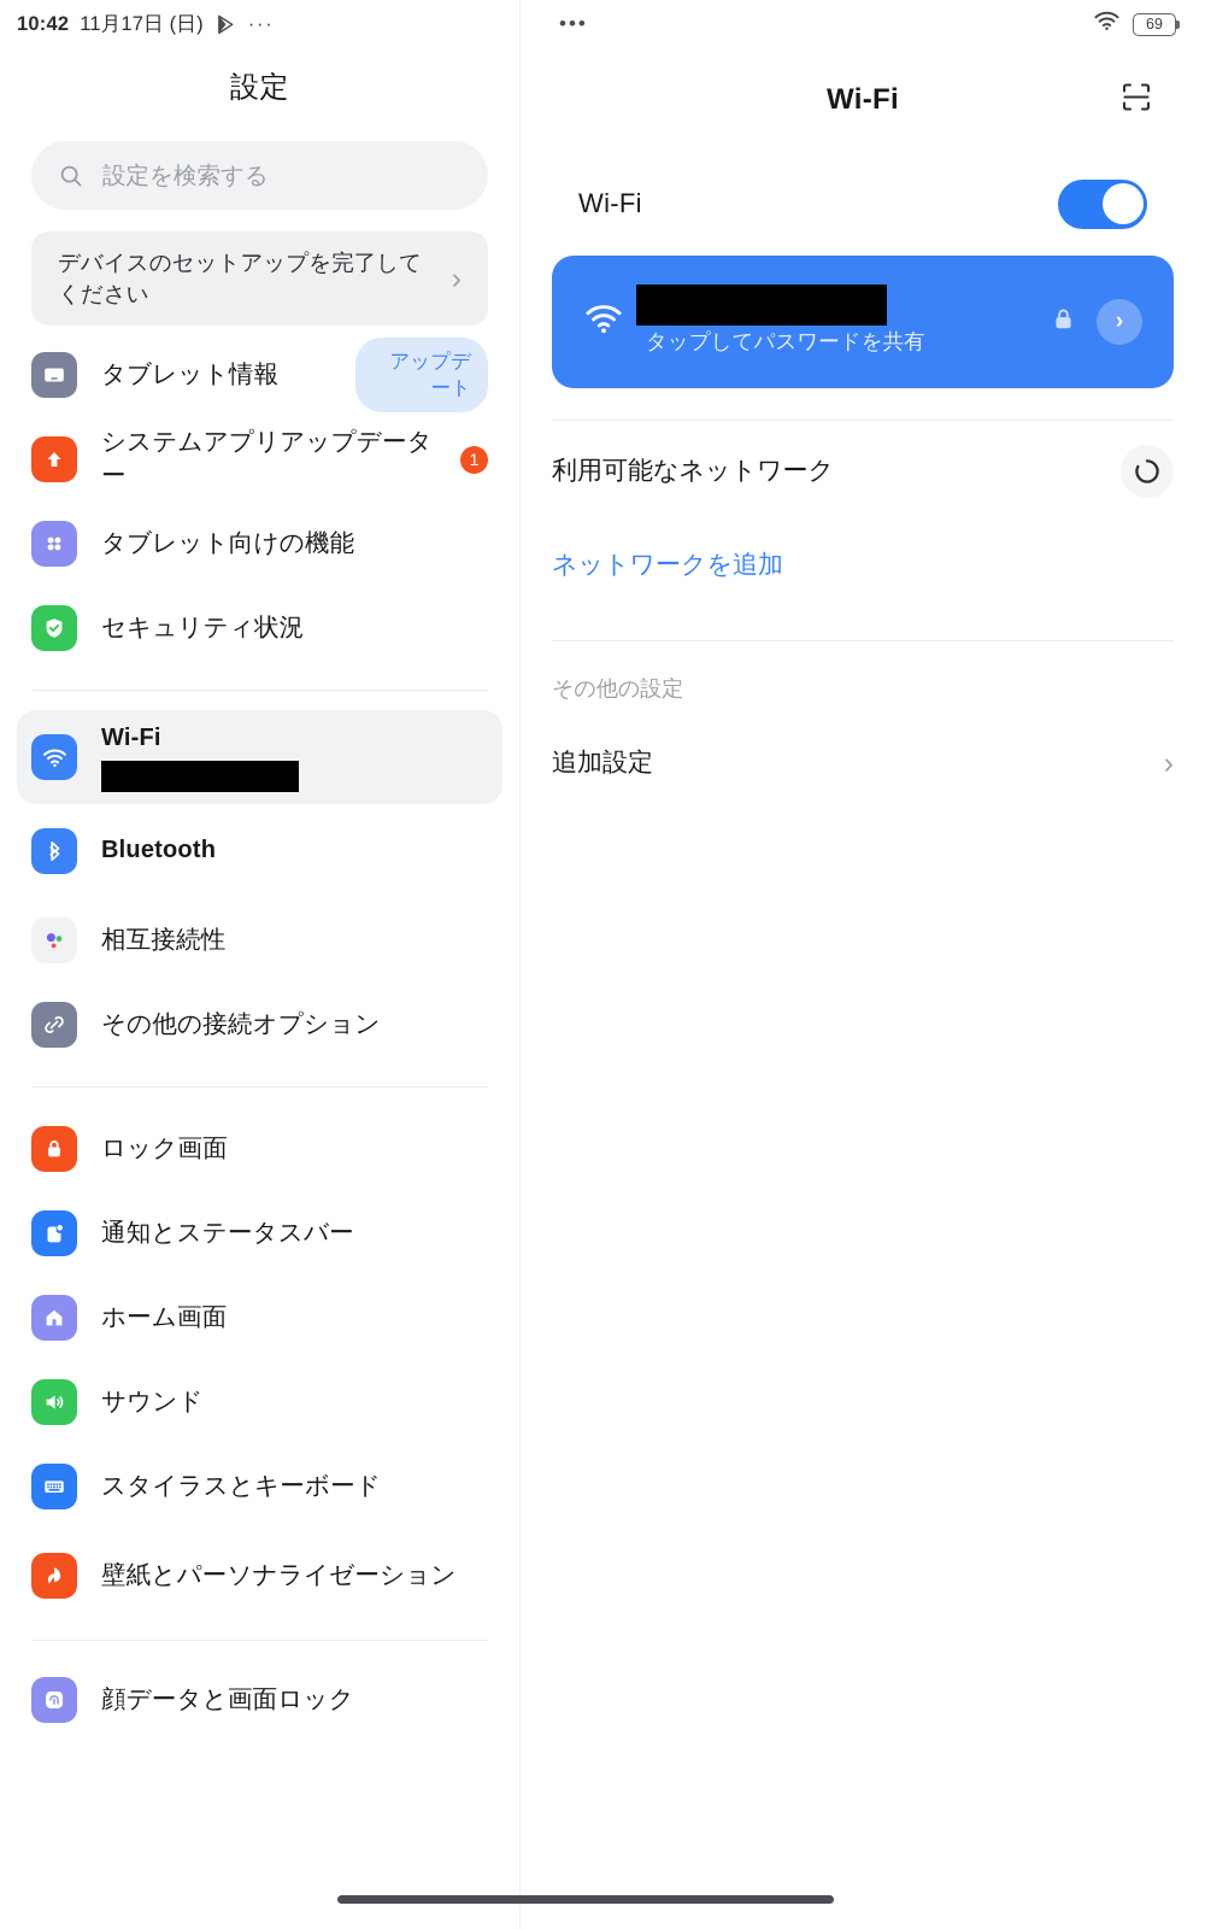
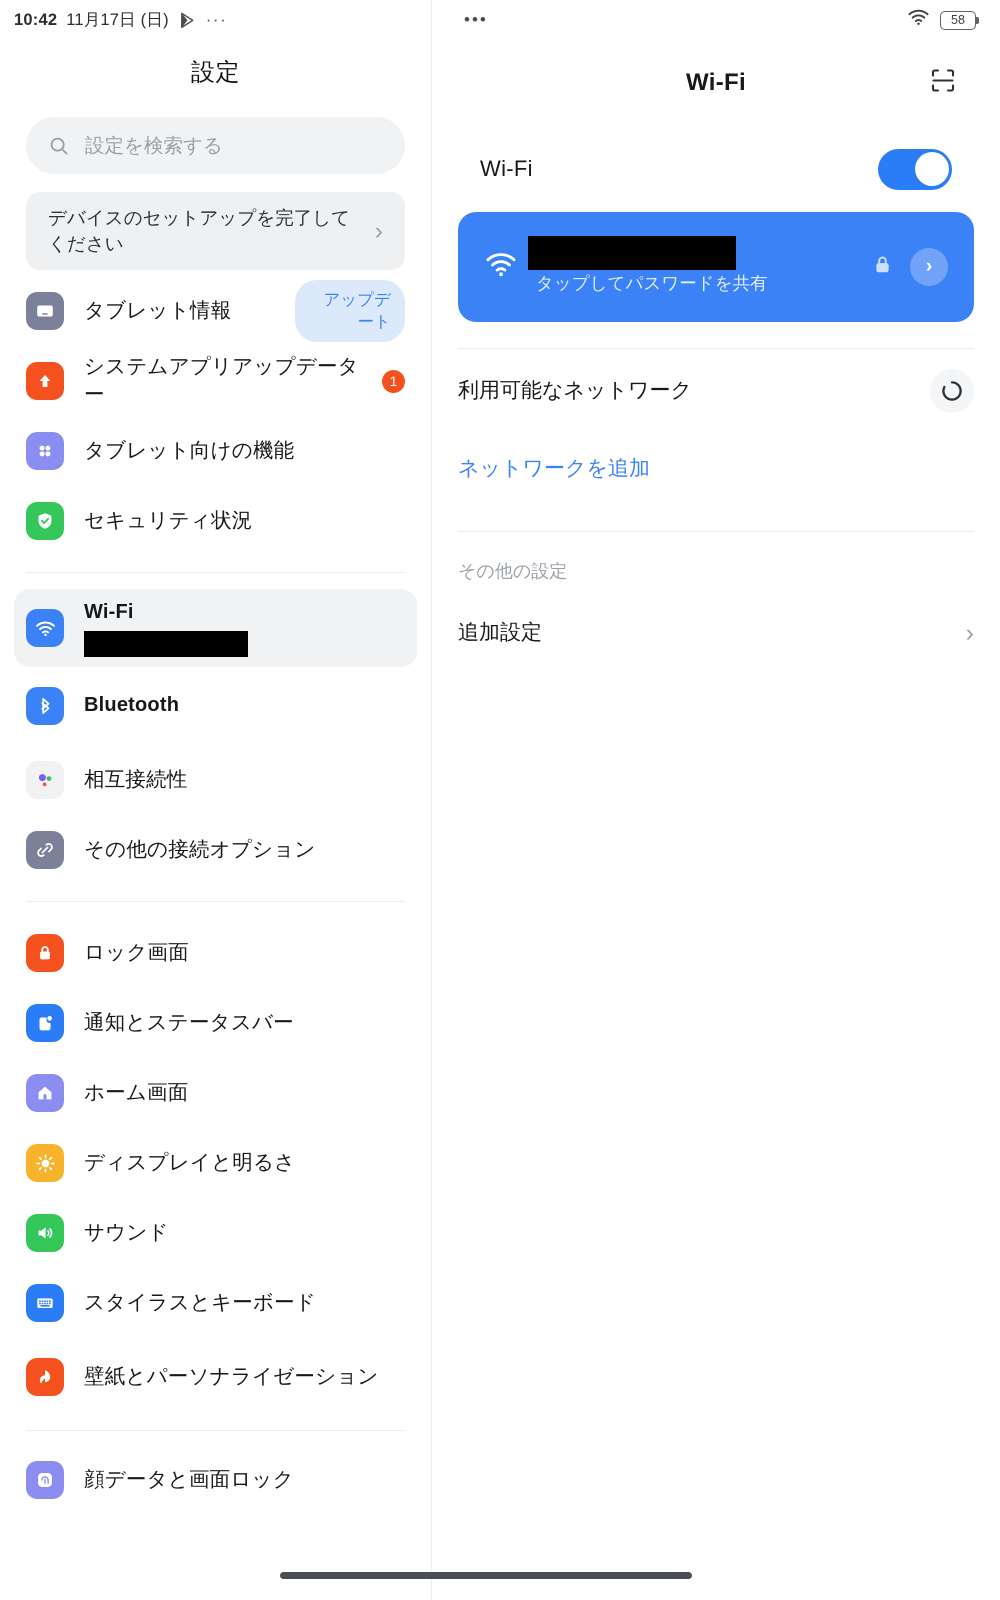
  10:42
  11月17日 (日)
  ···
  設定
  設定を検索する
  デバイスのセットアップを完了してください
  ›
  タブレット情報
  アップデート
  システムアプリアップデーター
  1
  タブレット向けの機能
  セキュリティ状況
  Wi-Fi
  Bluetooth
  相互接続性
  その他の接続オプション
  ロック画面
  通知とステータスバー
  ホーム画面
+ ディスプレイと明るさ
  サウンド
  スタイラスとキーボード
  壁紙とパーソナライゼーション
  顔データと画面ロック
  •••
- 69
+ 58
  Wi-Fi
  Wi-Fi
  タップしてパスワードを共有
  ›
  利用可能なネットワーク
  ネットワークを追加
  その他の設定
  追加設定
  ›
